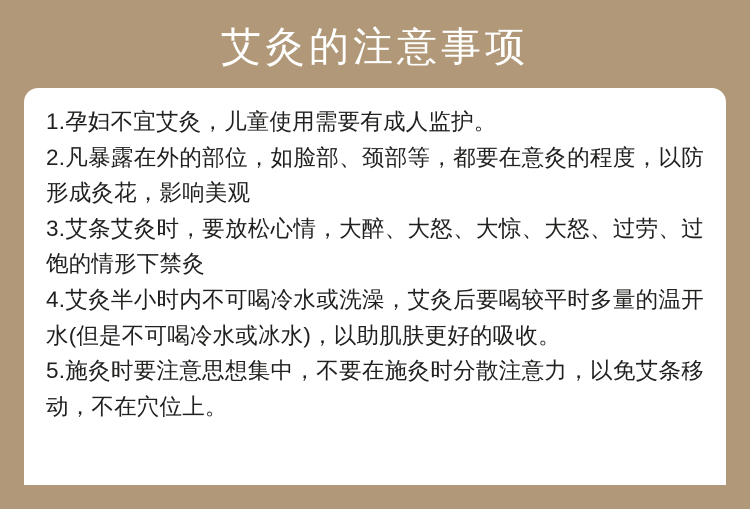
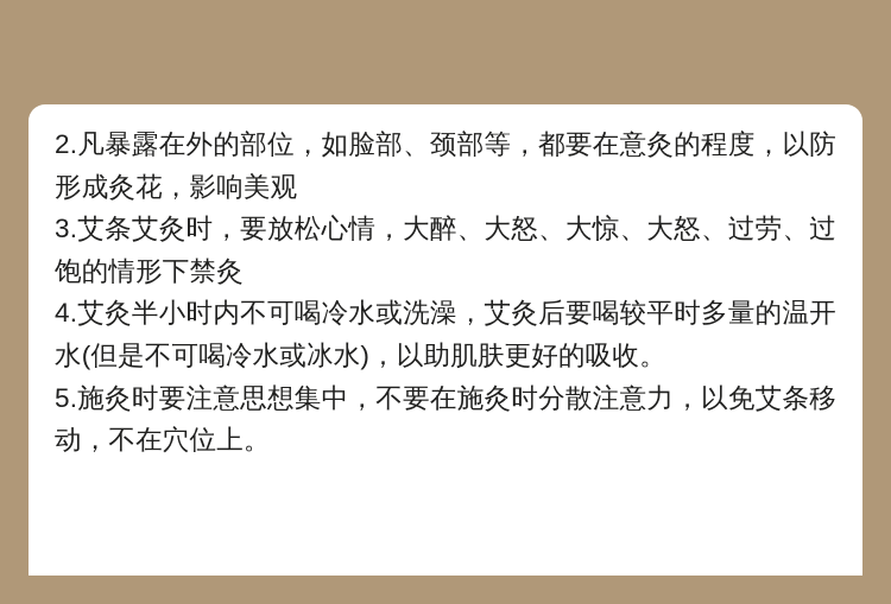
- 艾灸的注意事项
- 1.孕妇不宜艾灸，儿童使用需要有成人监护。
  2.凡暴露在外的部位，如脸部、颈部等，都要在意灸的程度，以防形成灸花，影响美观
  3.艾条艾灸时，要放松心情，大醉、大怒、大惊、大怒、过劳、过饱的情形下禁灸
  4.艾灸半小时内不可喝冷水或洗澡，艾灸后要喝较平时多量的温开水(但是不可喝冷水或冰水)，以助肌肤更好的吸收。
  5.施灸时要注意思想集中，不要在施灸时分散注意力，以免艾条移动，不在穴位上。
